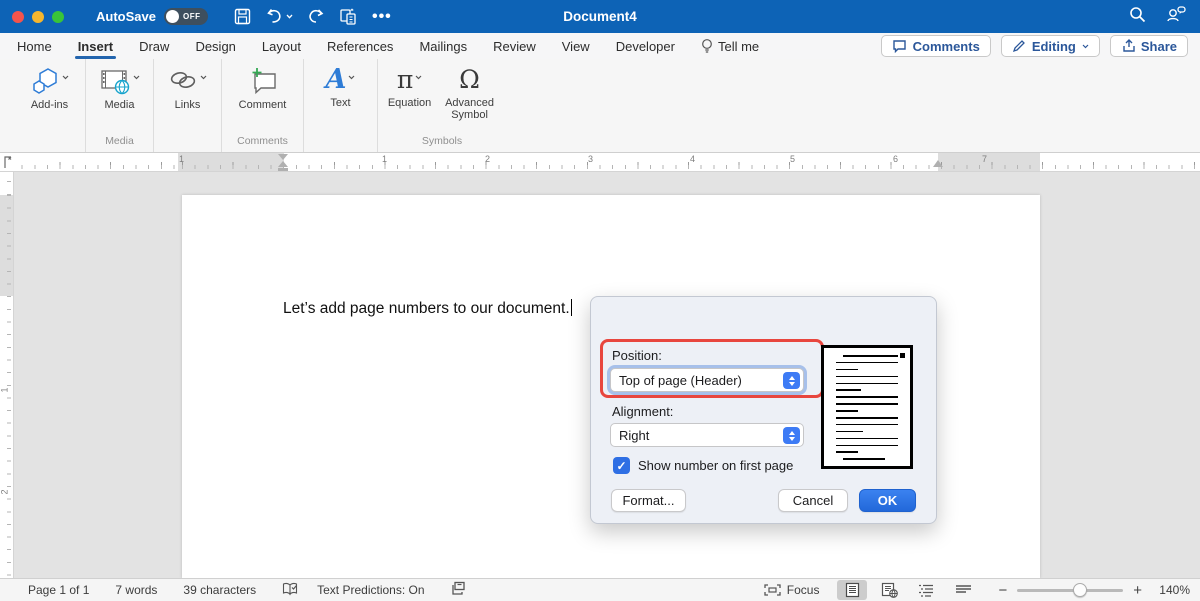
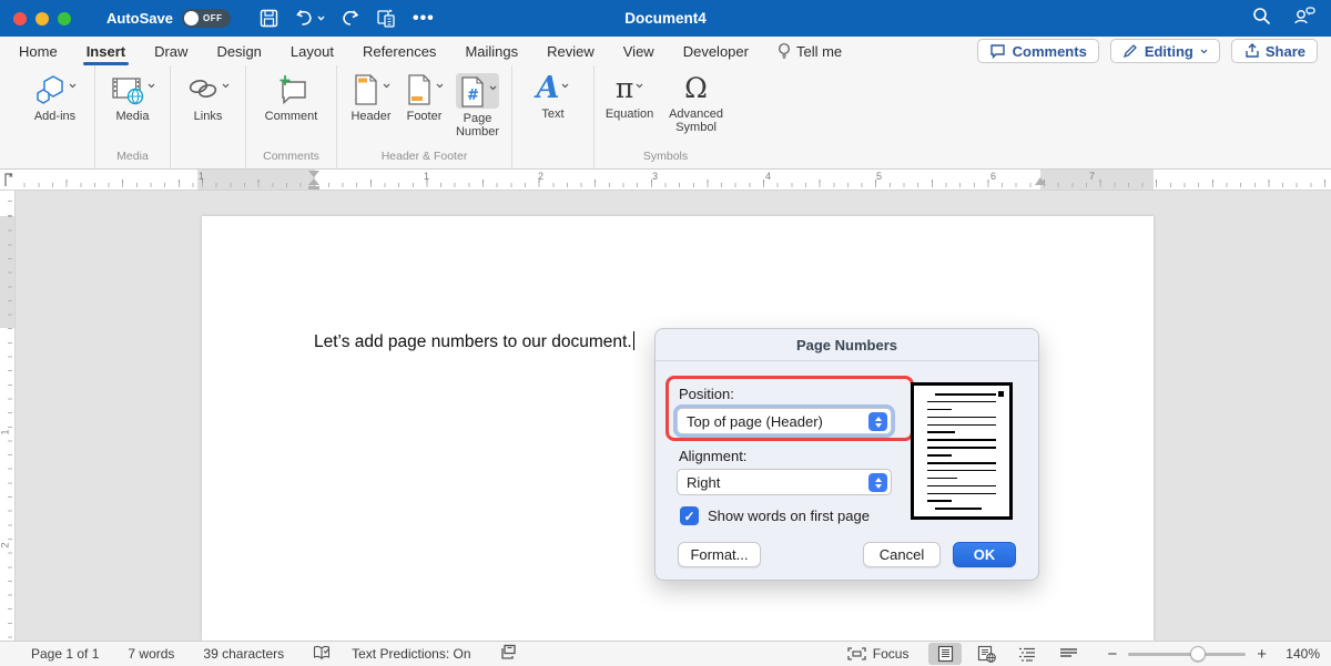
  AutoSave
  OFF
  •••
  Document4
  Home
  Insert
  Draw
  Design
  Layout
  References
  Mailings
  Review
  View
  Developer
  Tell me
  Comments
  Editing
  Share
  Add-ins
  Media
  Media
  Links
  Comment
  Comments
+ Header
+ Footer
+ #
+ Page Number
+ Header & Footer
  A
  Text
  π
  Equation
  Ω
  Advanced Symbol
  Symbols
  1
  1
  2
  3
  4
  5
  6
  7
  Let’s add page numbers to our document.
+ Page Numbers
  Position:
  Top of page (Header)
  Alignment:
  Right
  ✓
- Show number on first page
+ Show words on first page
  Format...
  Cancel
  OK
  Page 1 of 1
  7 words
  39 characters
  Text Predictions: On
  Focus
  −
  +
  140%
